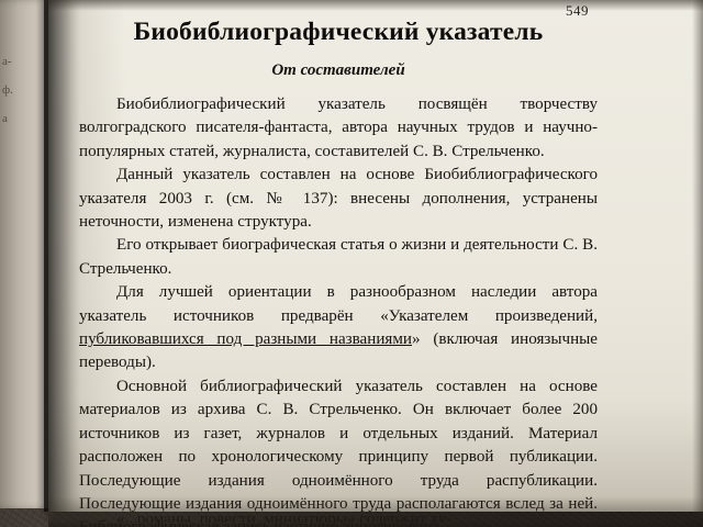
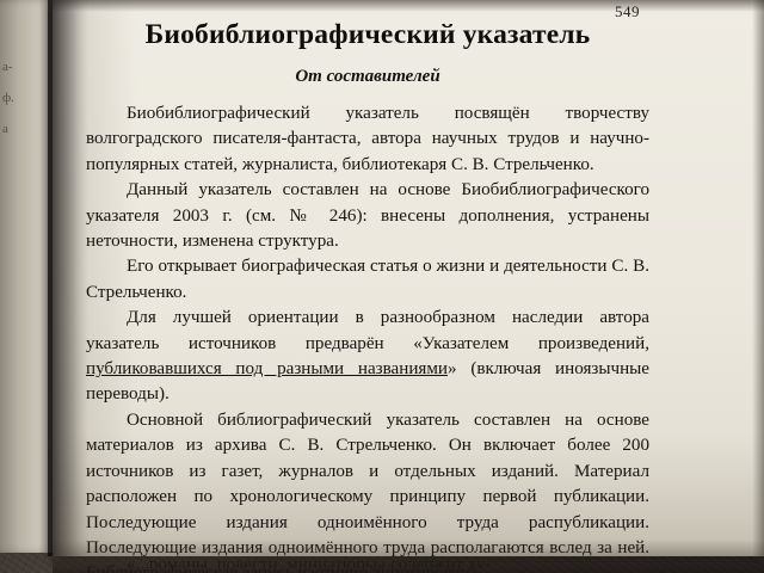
  а-
  ф.
  а
  Биобиблиографический указатель
  От составителей
- Биобиблиографический указатель посвящён творчест­ву волгоградского писателя-фантаста, автора научных тру­дов и научно-популярных статей, журналиста, составителей С. В. Стрельченко.
+ Биобиблиографический указатель посвящён творчест­ву волгоградского писателя-фантаста, автора научных тру­дов и научно-популярных статей, журналиста, библиотекаря С. В. Стрельченко.
- Данный указатель составлен на основе Биобиблиографиче­ского указателя 2003 г. (см. № 137): внесены дополнения, устра­нены неточности, изменена структура.
+ Данный указатель составлен на основе Биобиблиографиче­ского указателя 2003 г. (см. № 246): внесены дополнения, устра­нены неточности, изменена структура.
  Его открывает биографическая статья о жизни и деятельнос­ти С. В. Стрельченко.
  Для лучшей ориентации в разнообразном наследии автора указатель источников предварён «Указателем произведений, публиковавшихся под разными названиями» (включая ино­язычные переводы).
  Основной библиографический указатель составлен на осно­ве материалов из архива С. В. Стрельченко. Он включает бо­лее 200 источников из газет, журналов и отдельных изданий. Материал расположен по хронологическому принципу первой публикации. Последующие издания одноимённого труда рас­публикации.
